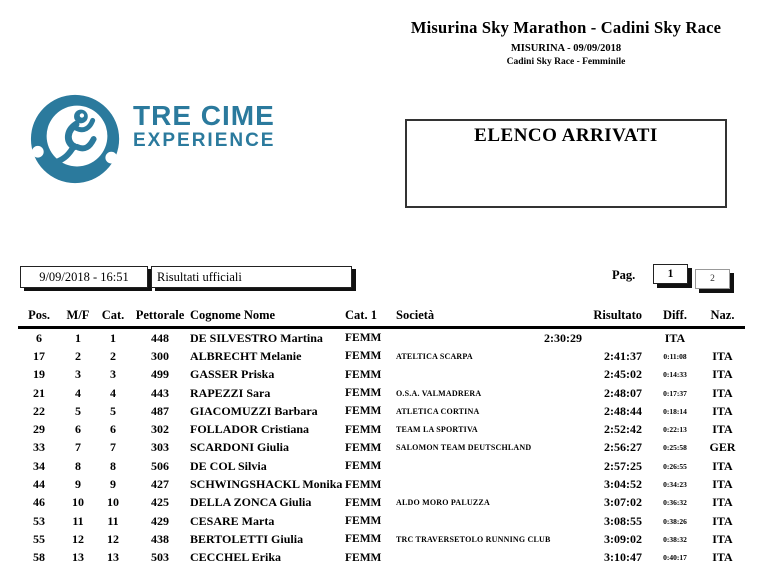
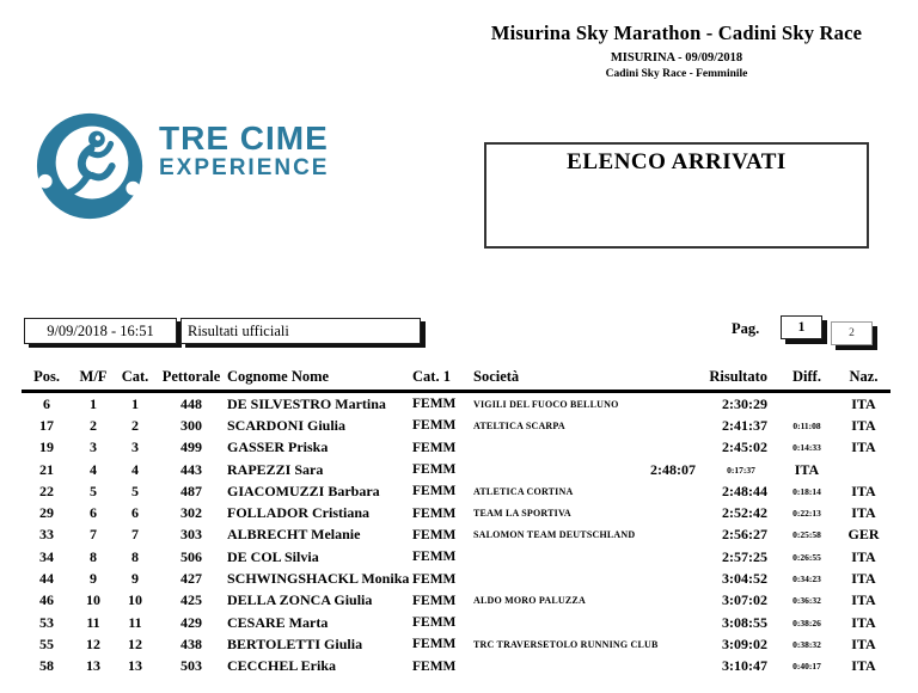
  Misurina Sky Marathon - Cadini Sky Race
  MISURINA - 09/09/2018
  Cadini Sky Race - Femminile
  TRE CIME
  EXPERIENCE
  ELENCO ARRIVATI
  9/09/2018 - 16:51
  Risultati ufficiali
  Pag.
  1
  2
  Pos.
  M/F
  Cat.
  Pettorale
  Cognome Nome
  Cat. 1
  Società
  Risultato
  Diff.
  Naz.
  6
  1
  1
  448
  DE SILVESTRO Martina
  FEMM
+ VIGILI DEL FUOCO BELLUNO
  2:30:29
  ITA
  17
  2
  2
  300
- ALBRECHT Melanie
+ SCARDONI Giulia
  FEMM
  ATELTICA SCARPA
  2:41:37
  0:11:08
  ITA
  19
  3
  3
  499
  GASSER Priska
  FEMM
  2:45:02
  0:14:33
  ITA
  21
  4
  4
  443
  RAPEZZI Sara
  FEMM
- O.S.A. VALMADRERA
  2:48:07
  0:17:37
  ITA
  22
  5
  5
  487
  GIACOMUZZI Barbara
  FEMM
  ATLETICA CORTINA
  2:48:44
  0:18:14
  ITA
  29
  6
  6
  302
  FOLLADOR Cristiana
  FEMM
  TEAM LA SPORTIVA
  2:52:42
  0:22:13
  ITA
  33
  7
  7
  303
- SCARDONI Giulia
+ ALBRECHT Melanie
  FEMM
  SALOMON TEAM DEUTSCHLAND
  2:56:27
  0:25:58
  GER
  34
  8
  8
  506
  DE COL Silvia
  FEMM
  2:57:25
  0:26:55
  ITA
  44
  9
  9
  427
  SCHWINGSHACKL Monika
  FEMM
  3:04:52
  0:34:23
  ITA
  46
  10
  10
  425
  DELLA ZONCA Giulia
  FEMM
  ALDO MORO PALUZZA
  3:07:02
  0:36:32
  ITA
  53
  11
  11
  429
  CESARE Marta
  FEMM
  3:08:55
  0:38:26
  ITA
  55
  12
  12
  438
  BERTOLETTI Giulia
  FEMM
  TRC TRAVERSETOLO RUNNING CLUB
  3:09:02
  0:38:32
  ITA
  58
  13
  13
  503
  CECCHEL Erika
  FEMM
  3:10:47
  0:40:17
  ITA
